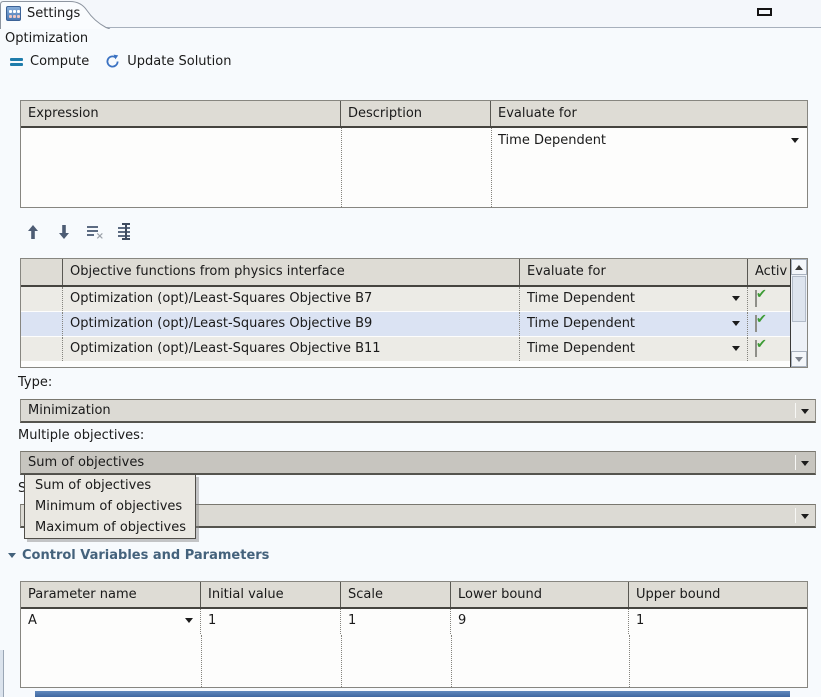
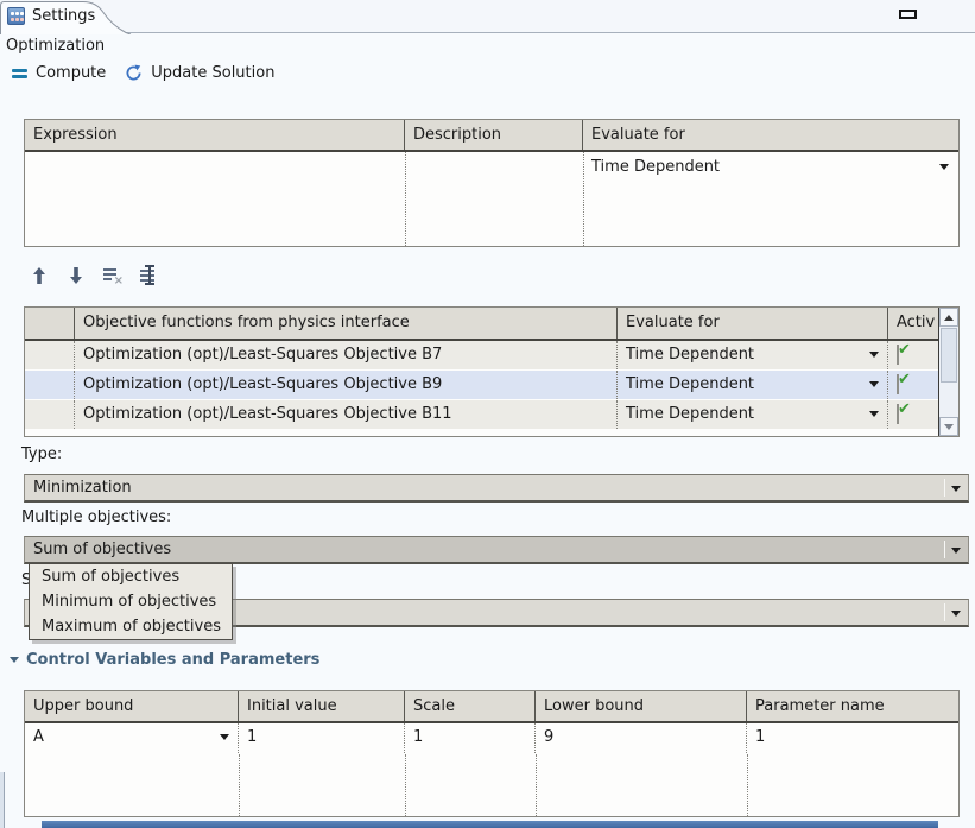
  Settings
  Optimization
  Compute
  Update Solution
  Expression
  Description
  Evaluate for
  Time Dependent
  ×
  Objective functions from physics interface
  Evaluate for
  Activ
  Optimization (opt)/Least-Squares Objective B7
  Time Dependent
  ✔
  Optimization (opt)/Least-Squares Objective B9
  Time Dependent
  ✔
  Optimization (opt)/Least-Squares Objective B11
  Time Dependent
  ✔
  Type:
  Minimization
  Multiple objectives:
  Sum of objectives
  S
  Sum of objectives
  Minimum of objectives
  Maximum of objectives
  Control Variables and Parameters
- Parameter name
+ Upper bound
  Initial value
  Scale
  Lower bound
- Upper bound
+ Parameter name
  A
  1
  1
  9
  1
